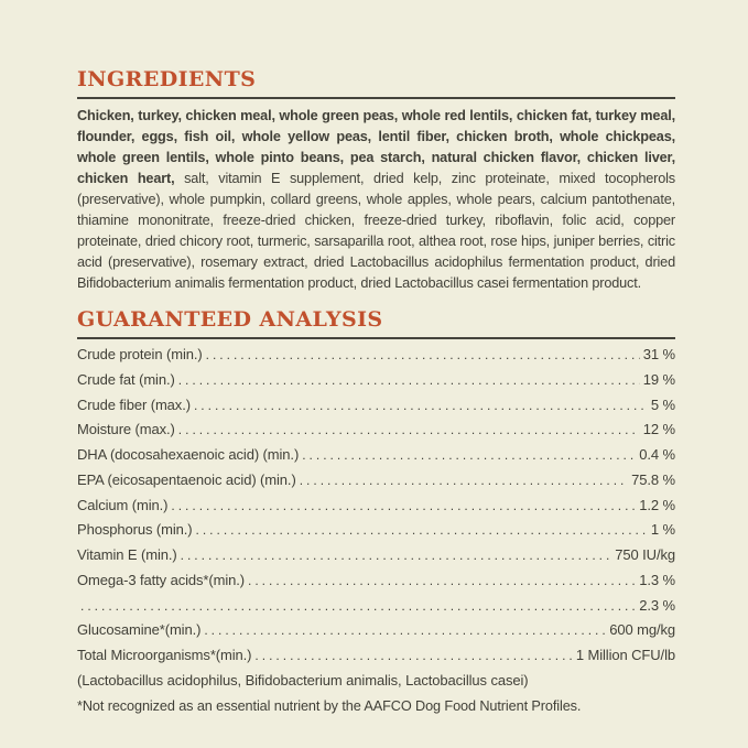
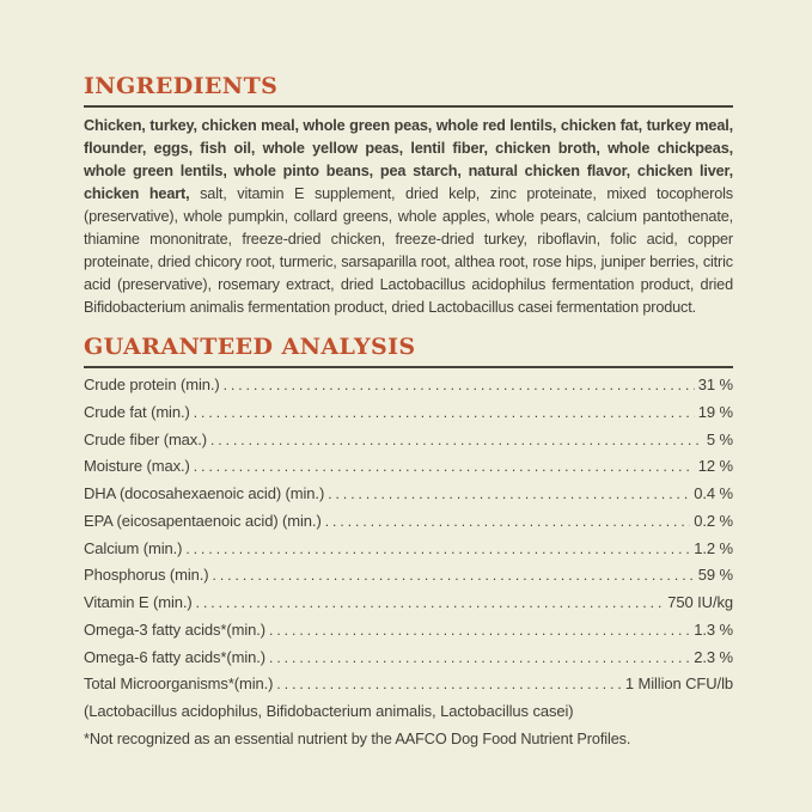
  INGREDIENTS
  Chicken, turkey, chicken meal, whole green peas, whole red lentils, chicken fat, turkey meal, flounder, eggs, fish oil, whole yellow peas, lentil fiber, chicken broth, whole chickpeas, whole green lentils, whole pinto beans, pea starch, natural chicken flavor, chicken liver, chicken heart, salt, vitamin E supplement, dried kelp, zinc proteinate, mixed tocopherols (preservative), whole pumpkin, collard greens, whole apples, whole pears, calcium pantothenate, thiamine mononitrate, freeze-dried chicken, freeze-dried turkey, riboflavin, folic acid, copper proteinate, dried chicory root, turmeric, sarsaparilla root, althea root, rose hips, juniper berries, citric acid (preservative), rosemary extract, dried Lactobacillus acidophilus fermentation product, dried Bifidobacterium animalis fermentation product, dried Lactobacillus casei fermentation product.
  GUARANTEED ANALYSIS
  Crude protein (min.)
  31 %
  Crude fat (min.)
  19 %
  Crude fiber (max.)
  5 %
  Moisture (max.)
  12 %
  DHA (docosahexaenoic acid) (min.)
  0.4 %
  EPA (eicosapentaenoic acid) (min.)
- 75.8 %
+ 0.2 %
  Calcium (min.)
  1.2 %
  Phosphorus (min.)
- 1 %
+ 59 %
  Vitamin E (min.)
  750 IU/kg
  Omega-3 fatty acids*(min.)
  1.3 %
+ Omega-6 fatty acids*(min.)
  2.3 %
- Glucosamine*(min.)
- 600 mg/kg
  Total Microorganisms*(min.)
  1 Million CFU/lb
  (Lactobacillus acidophilus, Bifidobacterium animalis, Lactobacillus casei)
  *Not recognized as an essential nutrient by the AAFCO Dog Food Nutrient Profiles.
